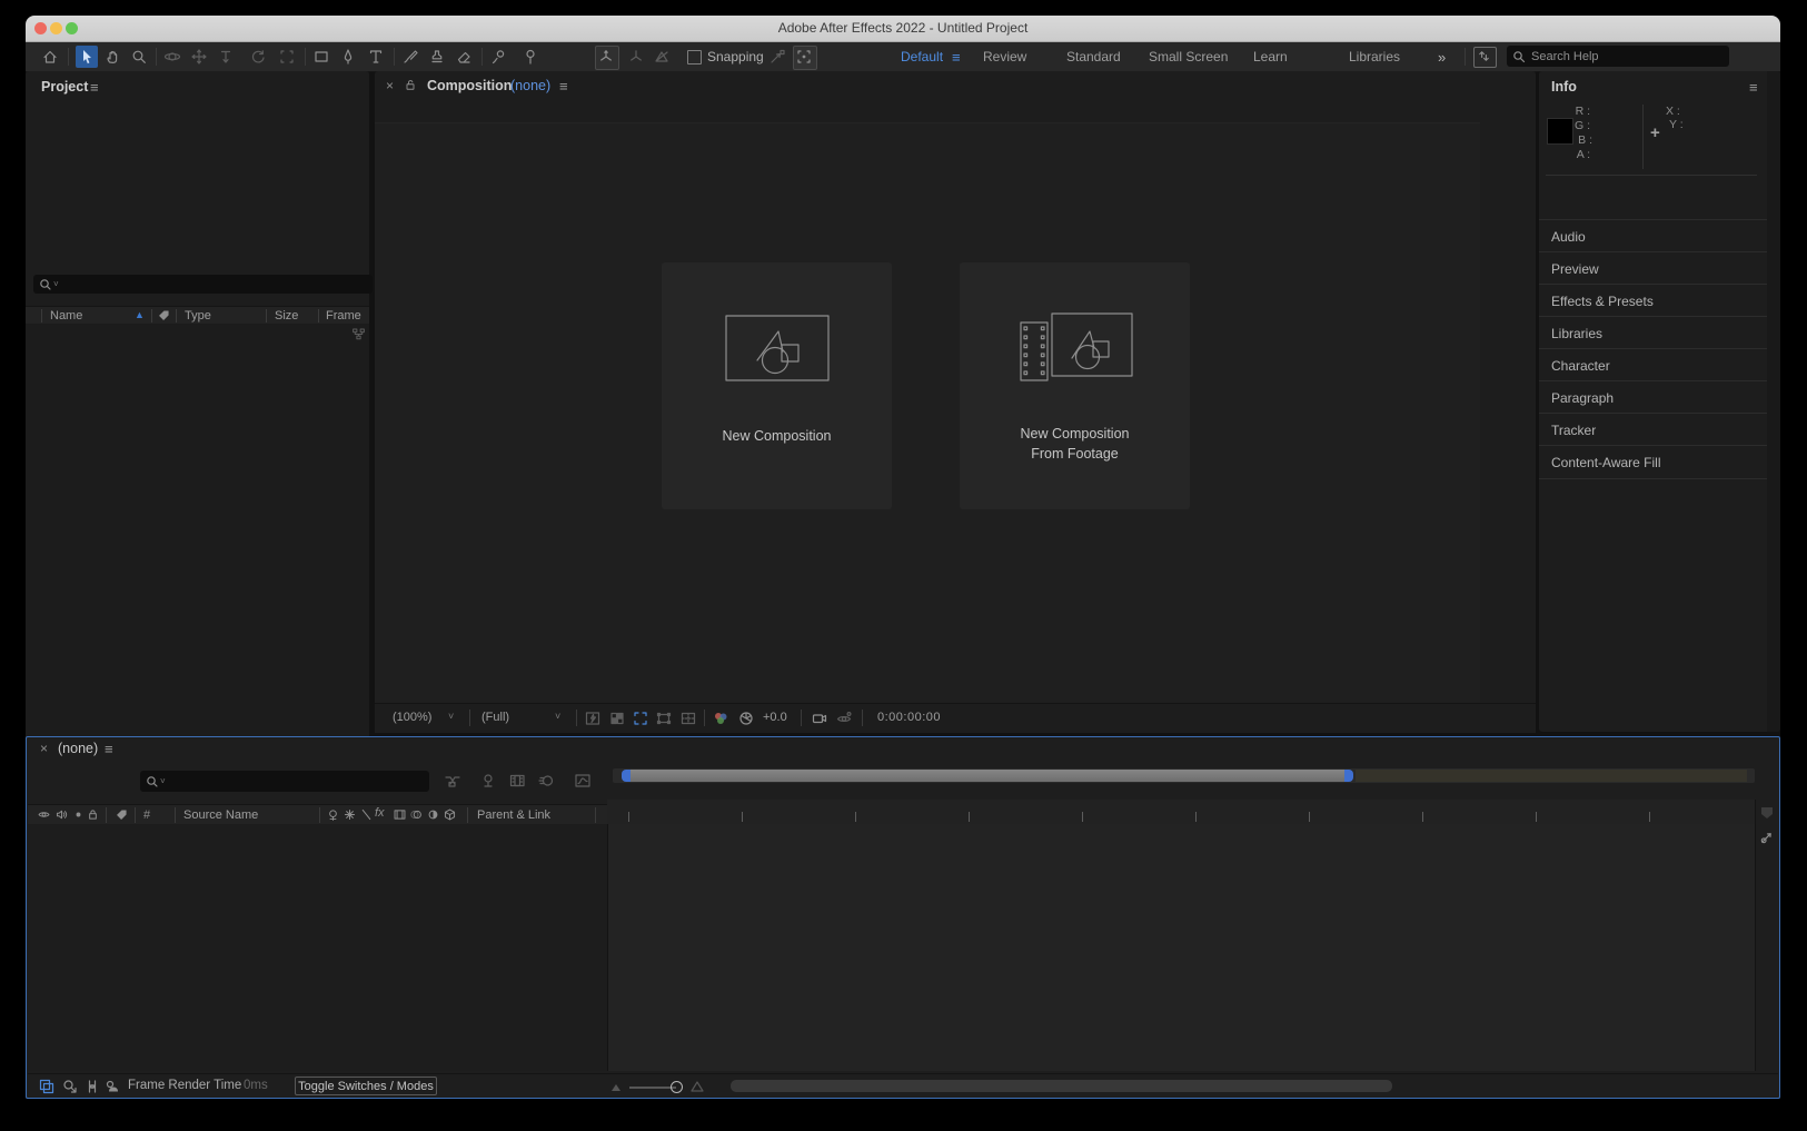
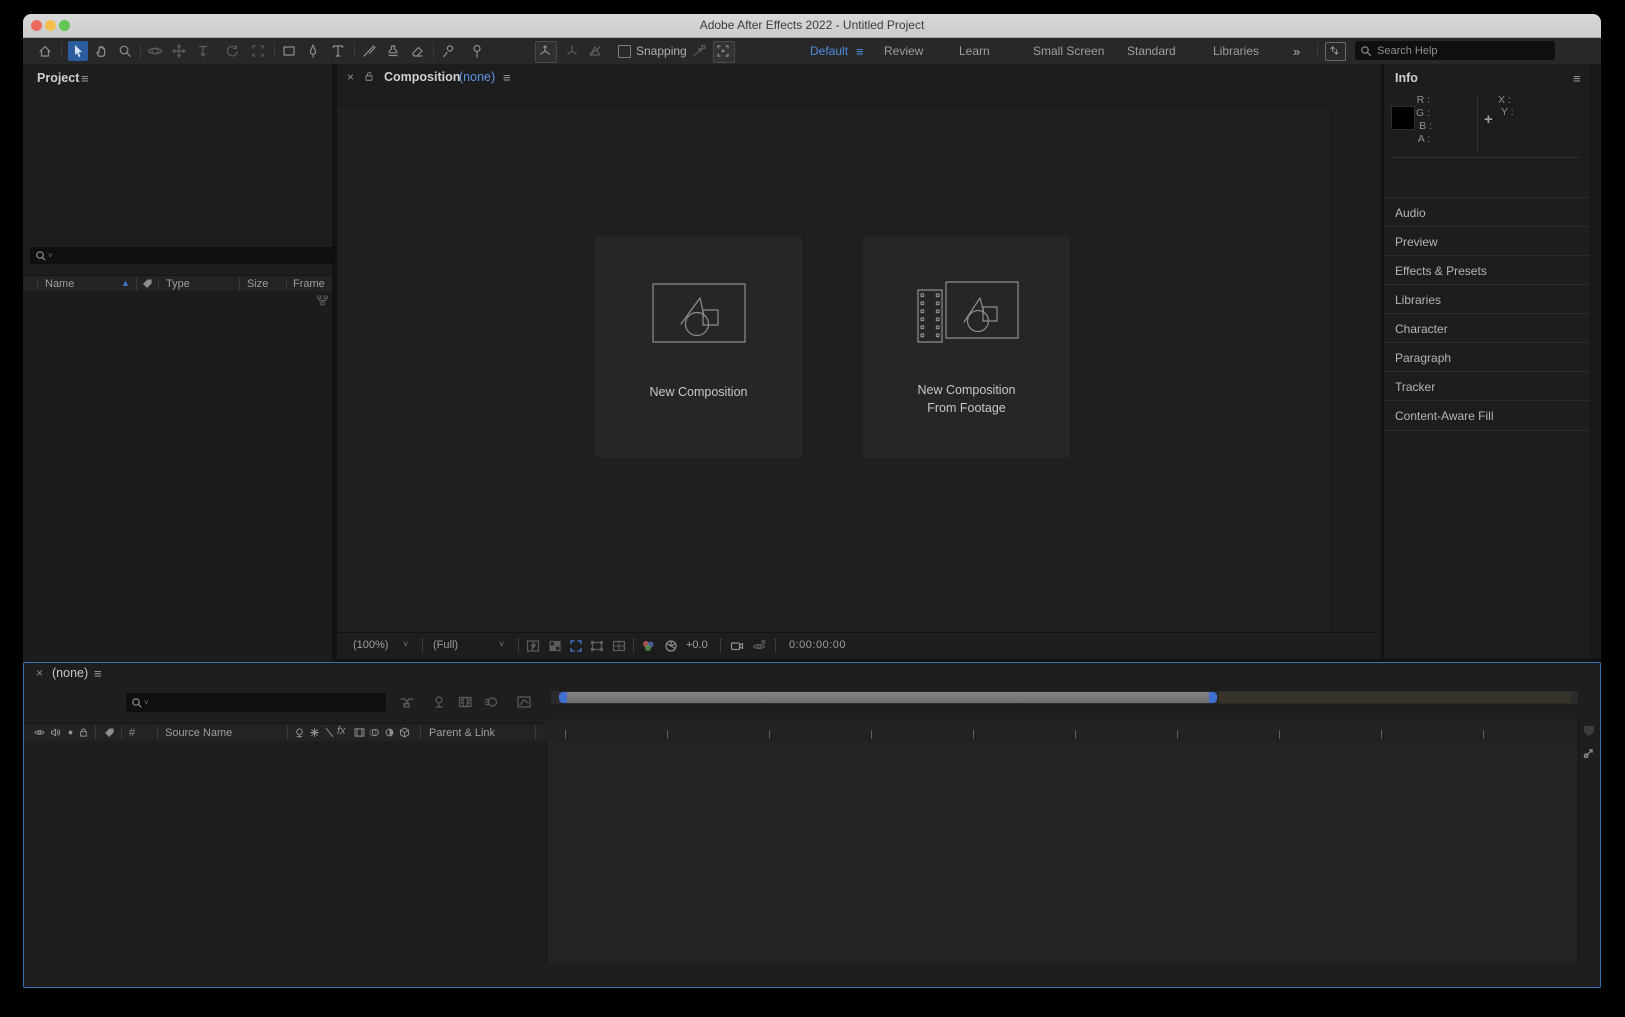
  Adobe After Effects 2022 - Untitled Project
  Snapping
  Default
  ≡
  Review
- Standard
+ Learn
  Small Screen
- Learn
+ Standard
  Libraries
  »
  Search Help
  Project
  ≡
  ˅
  Name
  ▲
  Type
  Size
  ×
  Composition
  (none)
  ≡
  New Composition
  New Composition
  From Footage
  (100%)
  ˅
  (Full)
  ˅
  +0.0
  0:00:00:00
  Info
  ≡
  R :
  G :
  B :
  A :
  X :
  Y :
  +
  Audio
  Preview
  Effects & Presets
  Libraries
  Character
  Paragraph
  Tracker
  Content-Aware Fill
  ×
  (none)
  ≡
  ˅
  #
  Source Name
  fx
  Parent & Link
- Frame Render Time
- 0ms
- Toggle Switches / Modes
